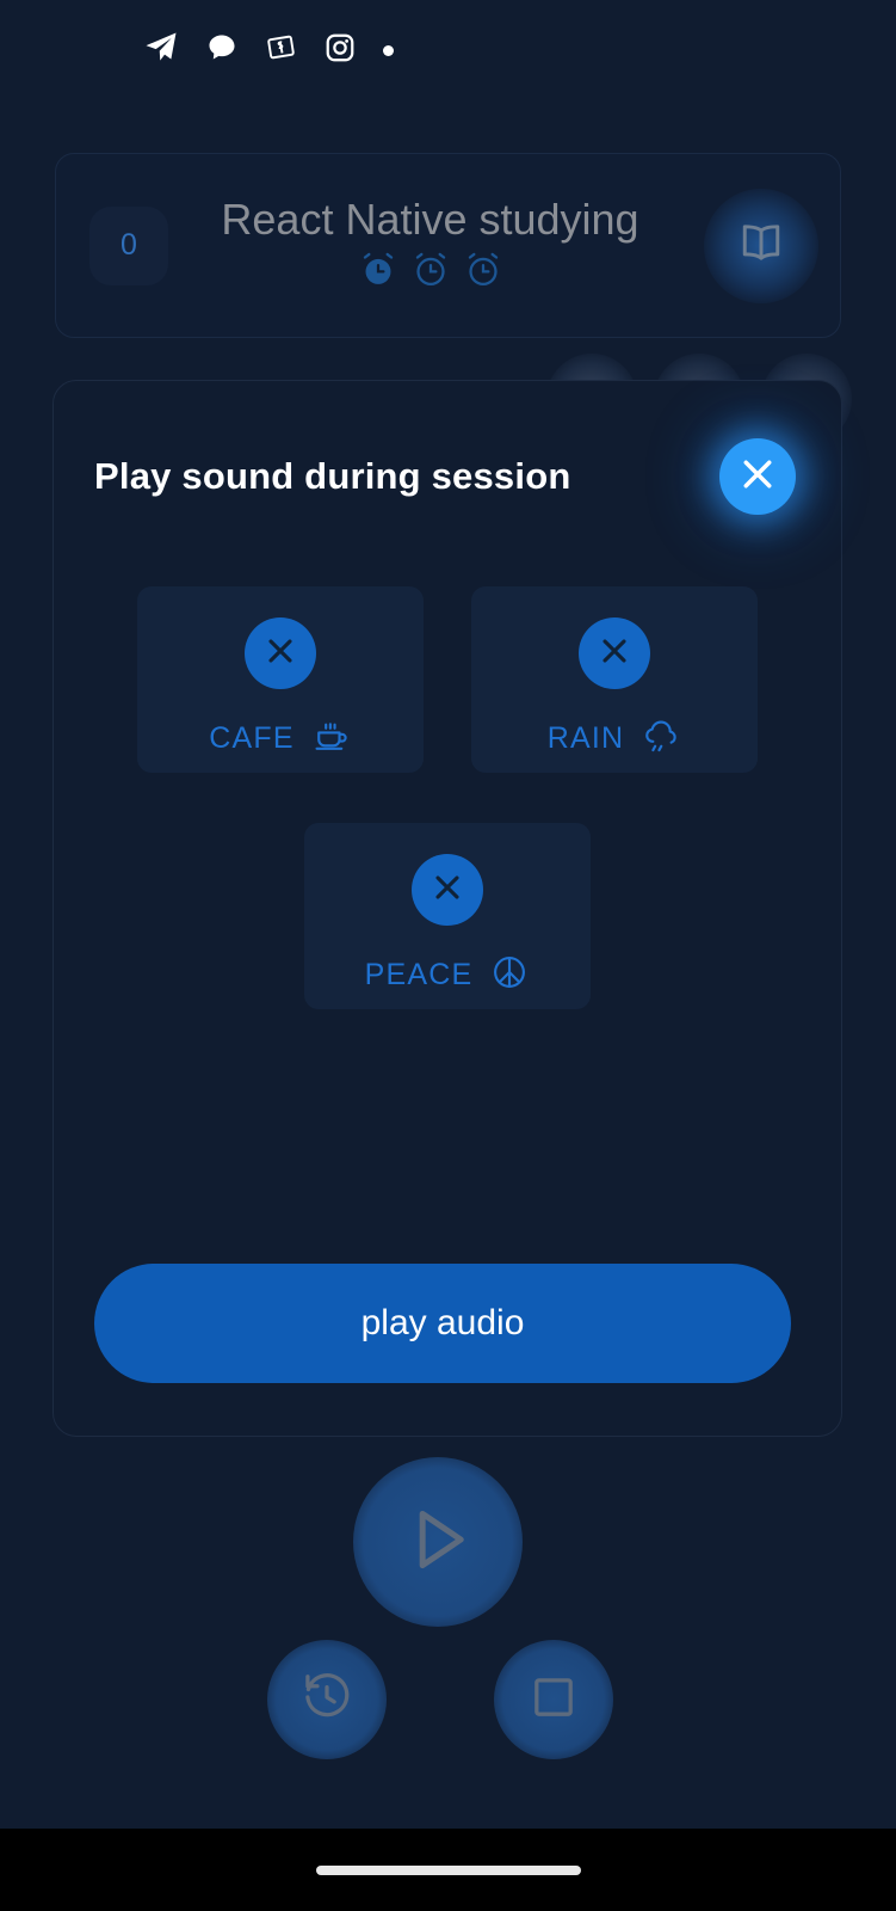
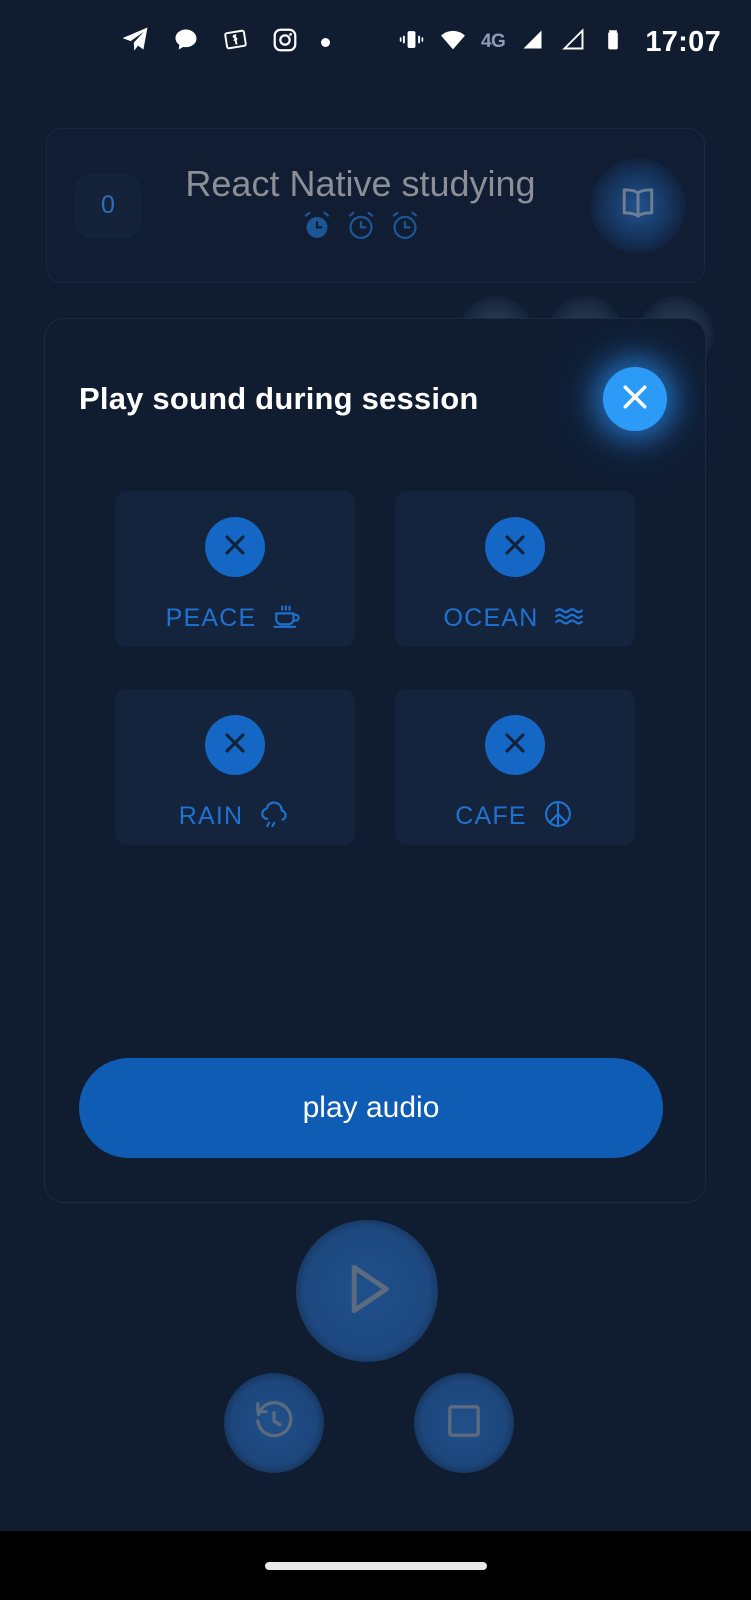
+ 4G
+ 17:07
  0
  React Native studying
  Play sound during session
- CAFE
+ PEACE
+ OCEAN
  RAIN
- PEACE
+ CAFE
  play audio
